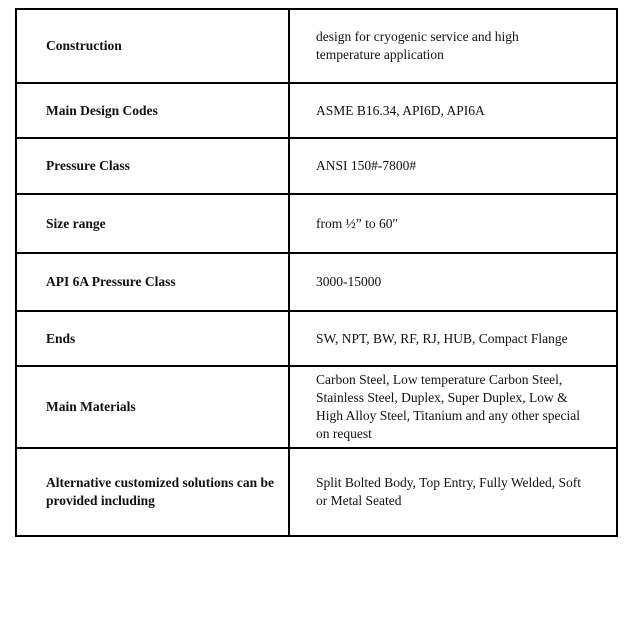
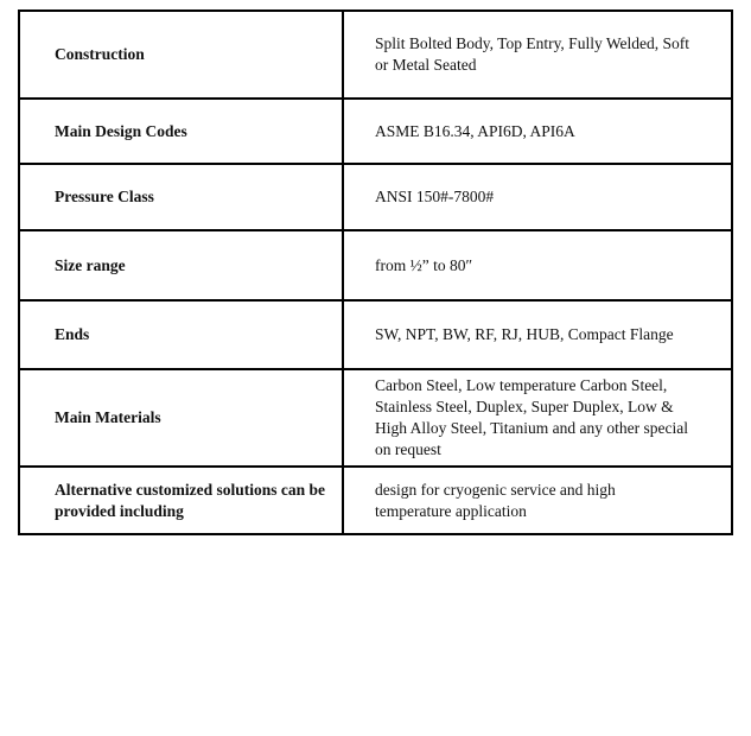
- Construction	design for cryogenic service and high temperature application
+ Construction	Split Bolted Body, Top Entry, Fully Welded, Soft or Metal Seated
  Main Design Codes	ASME B16.34, API6D, API6A
  Pressure Class	ANSI 150#-7800#
- Size range	from ½” to 60″
+ Size range	from ½” to 80″
- API 6A Pressure Class	3000-15000
  Ends	SW, NPT, BW, RF, RJ, HUB, Compact Flange
  Main Materials	Carbon Steel, Low temperature Carbon Steel, Stainless Steel, Duplex, Super Duplex, Low & High Alloy Steel, Titanium and any other special on request
- Alternative customized solutions can be provided including	Split Bolted Body, Top Entry, Fully Welded, Soft or Metal Seated
+ Alternative customized solutions can be provided including	design for cryogenic service and high temperature application
